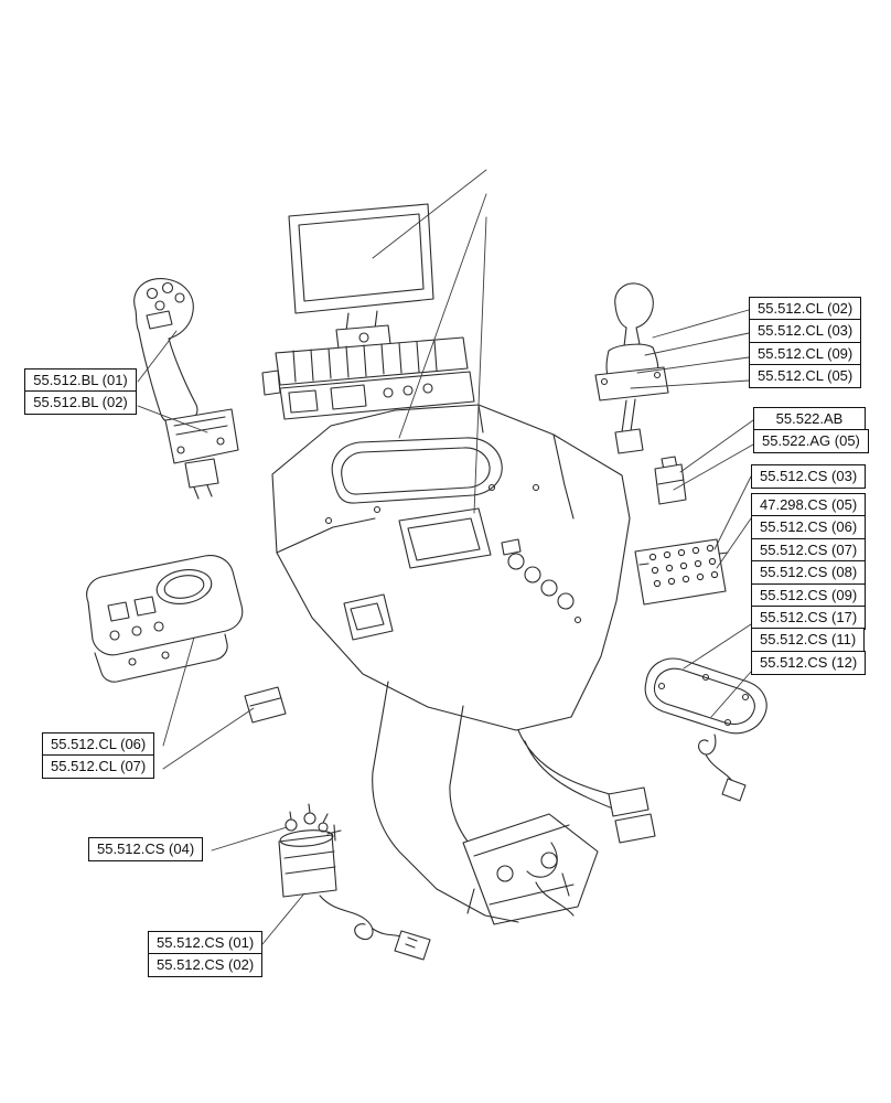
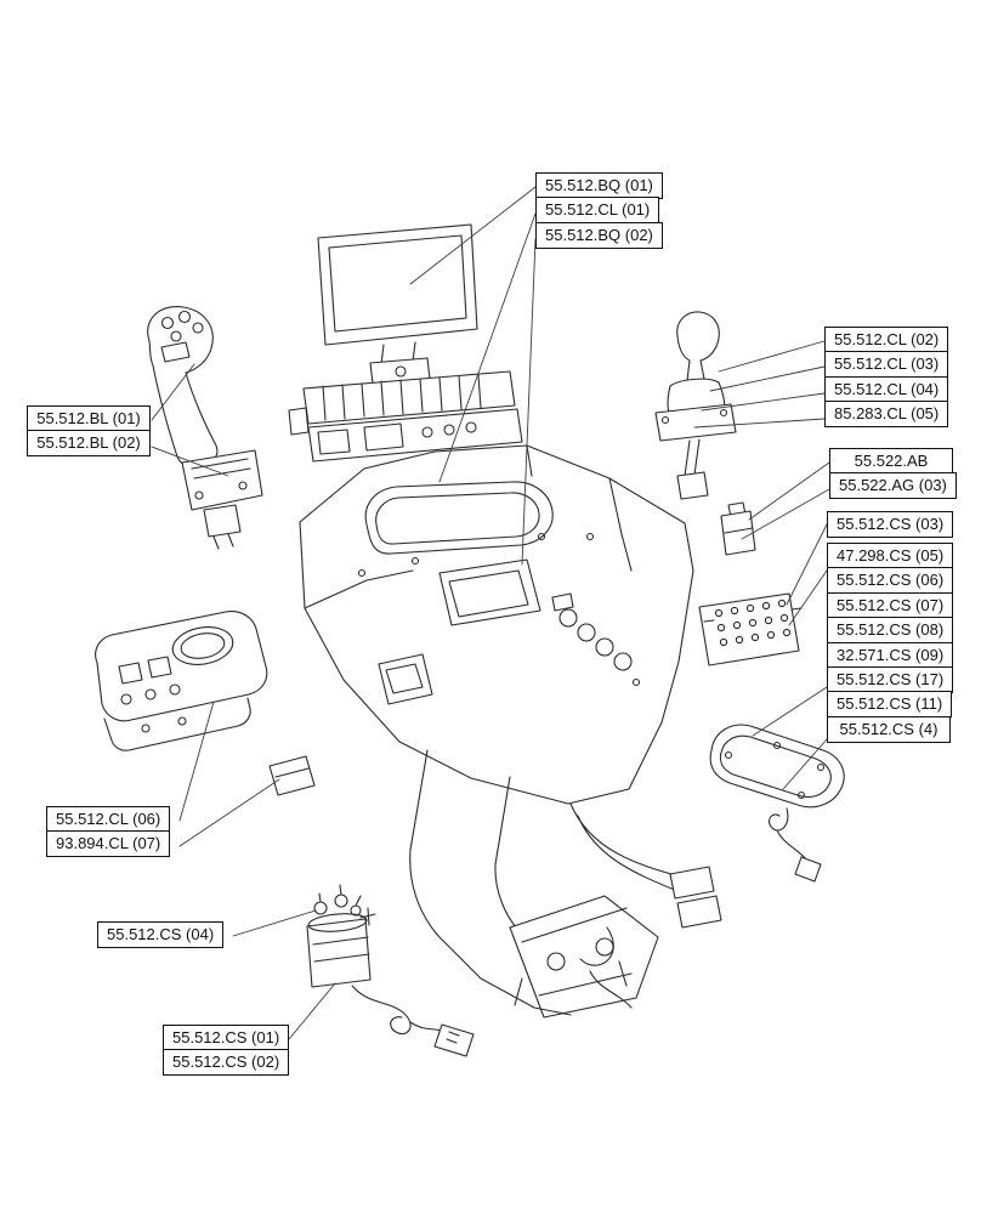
+ 55.512.BQ (01)
+ 55.512.CL (01)
+ 55.512.BQ (02)
  55.512.BL (01)
  55.512.BL (02)
  55.512.CL (02)
  55.512.CL (03)
- 55.512.CL (09)
+ 55.512.CL (04)
- 55.512.CL (05)
+ 85.283.CL (05)
  55.522.AB
- 55.522.AG (05)
+ 55.522.AG (03)
  55.512.CS (03)
  47.298.CS (05)
  55.512.CS (06)
  55.512.CS (07)
  55.512.CS (08)
- 55.512.CS (09)
+ 32.571.CS (09)
  55.512.CS (17)
  55.512.CS (11)
- 55.512.CS (12)
+ 55.512.CS (4)
  55.512.CL (06)
- 55.512.CL (07)
+ 93.894.CL (07)
  55.512.CS (04)
  55.512.CS (01)
  55.512.CS (02)
